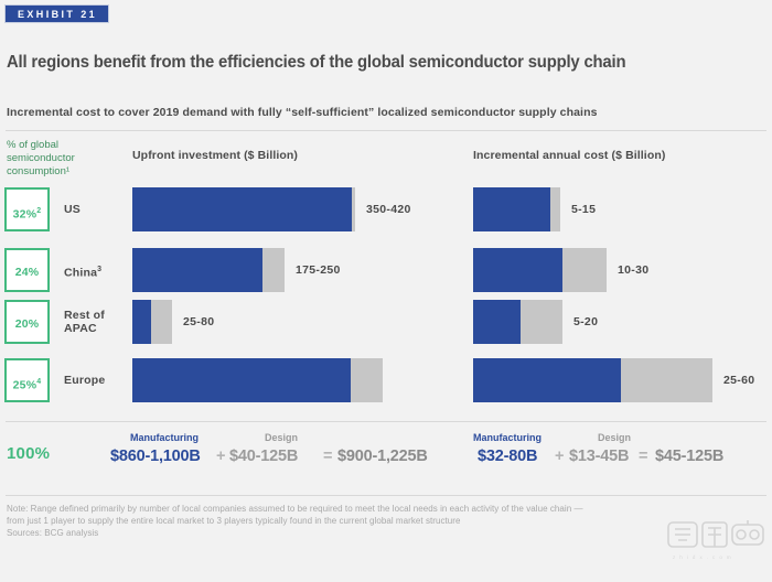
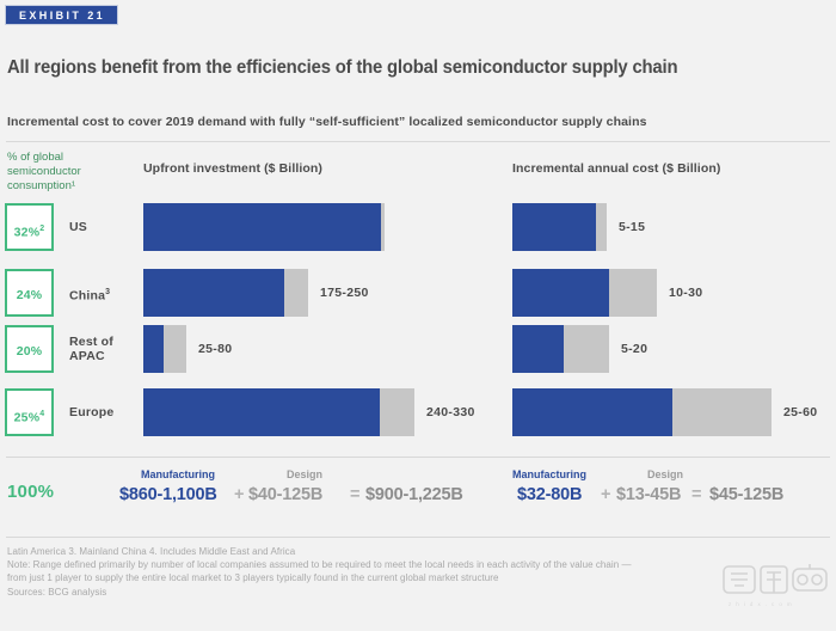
  EXHIBIT 21
  All regions benefit from the efficiencies of the global semiconductor supply chain
  Incremental cost to cover 2019 demand with fully “self-sufficient” localized semiconductor supply chains
  % of global semiconductor consumption¹
  Upfront investment ($ Billion)
  Incremental annual cost ($ Billion)
  32%
  US
- 350-420
  5-15
  24%
  China
  175-250
  10-30
  20%
  Rest of
  APAC
  25-80
  5-20
  25%
  Europe
+ 240-330
  25-60
  100%
  Manufacturing
  $860-1,100B
  +
  Design
  $40-125B
  =
  $900-1,225B
  Manufacturing
  $32-80B
  +
  Design
  $13-45B
  =
  $45-125B
+ Latin America 3. Mainland China 4. Includes Middle East and Africa
  Note: Range defined primarily by number of local companies assumed to be required to meet the local needs in each activity of the value chain —
  from just 1 player to supply the entire local market to 3 players typically found in the current global market structure
  Sources: BCG analysis
